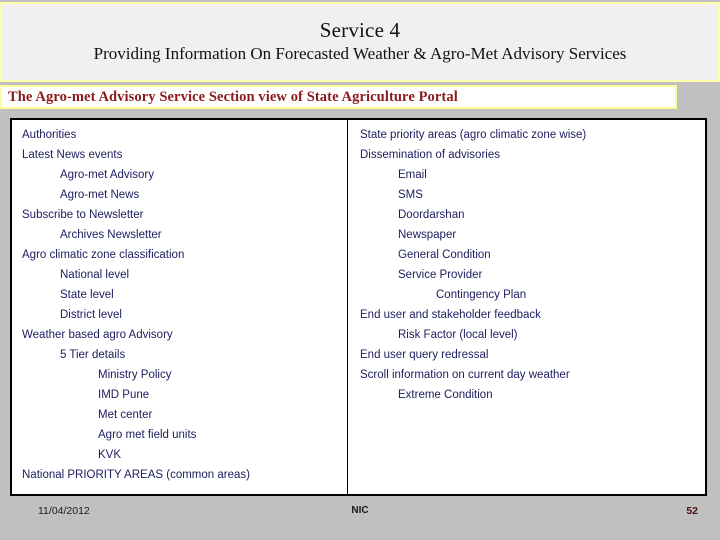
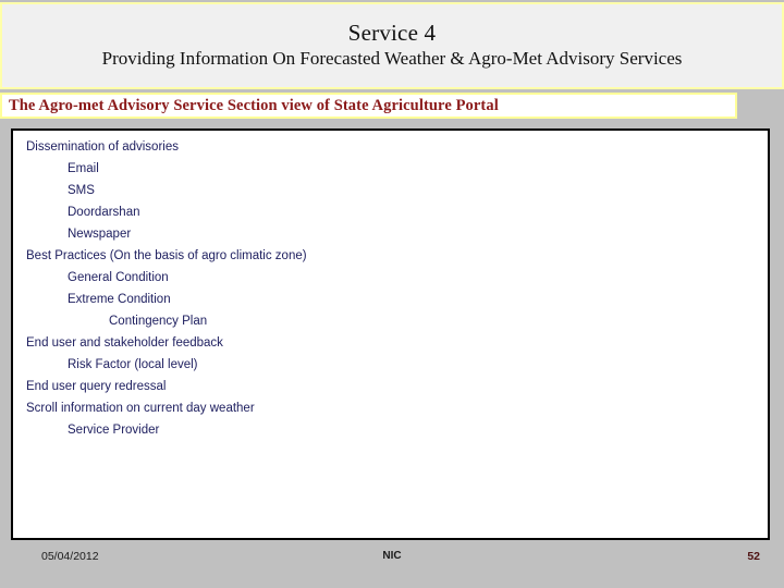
  Service 4
  Providing Information On Forecasted Weather & Agro-Met Advisory Services
  The Agro-met Advisory Service Section view of State Agriculture Portal
- Authorities
- Latest News events
- Agro-met Advisory
- Agro-met News
- Subscribe to Newsletter
- Archives Newsletter
- Agro climatic zone classification
- National level
- State level
- District level
- Weather based agro Advisory
- 5 Tier details
- Ministry Policy
- IMD Pune
- Met center
- Agro met field units
- KVK
- National PRIORITY AREAS (common areas)
- State priority areas (agro climatic zone wise)
  Dissemination of advisories
  Email
  SMS
  Doordarshan
  Newspaper
+ Best Practices (On the basis of agro climatic zone)
  General Condition
- Service Provider
+ Extreme Condition
  Contingency Plan
  End user and stakeholder feedback
  Risk Factor (local level)
  End user query redressal
  Scroll information on current day weather
- Extreme Condition
+ Service Provider
- 11/04/2012
+ 05/04/2012
  NIC
  52
